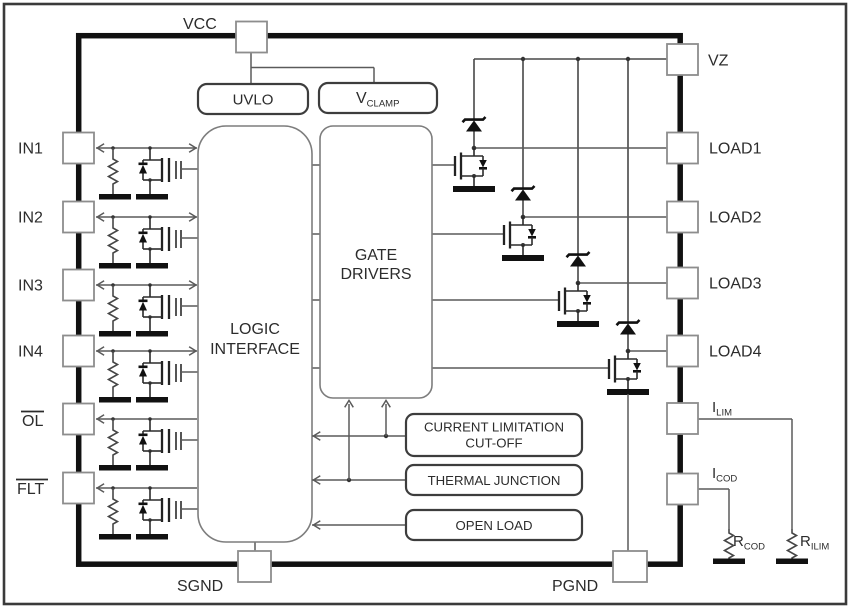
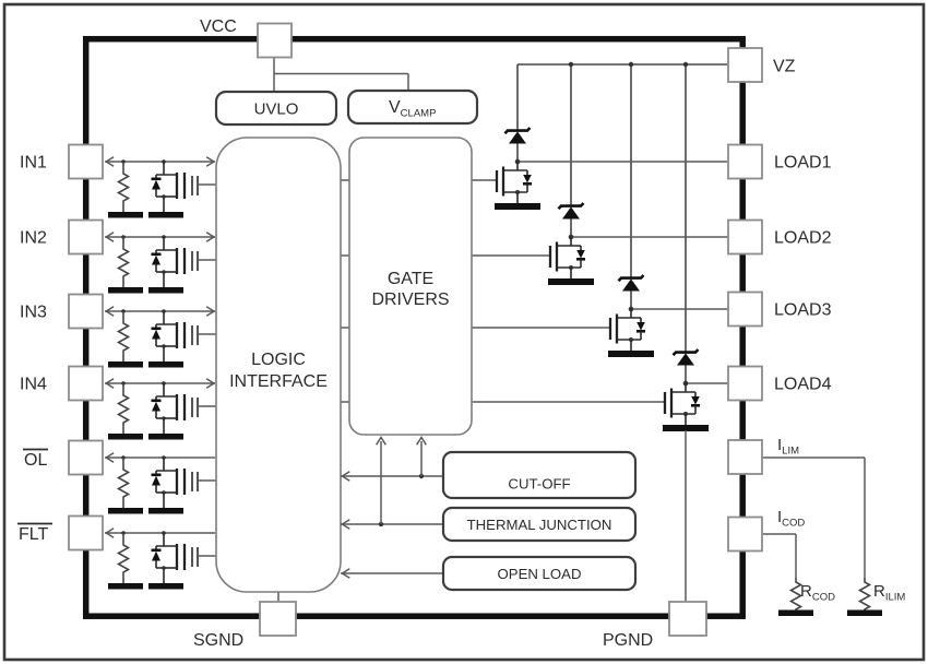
  UVLO
  VCLAMP
  LOGIC
  INTERFACE
  GATE
  DRIVERS
- CURRENT LIMITATION
  CUT-OFF
  THERMAL JUNCTION
  OPEN LOAD
  VCC
  IN1
  IN2
  IN3
  IN4
  OL
  FLT
  VZ
  LOAD1
  LOAD2
  LOAD3
  LOAD4
  ILIM
  ICOD
  SGND
  PGND
  RCOD
  RILIM
